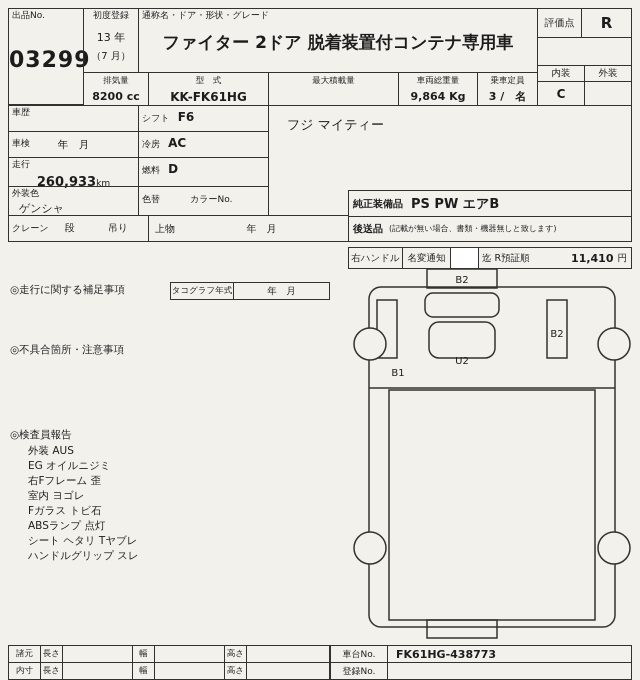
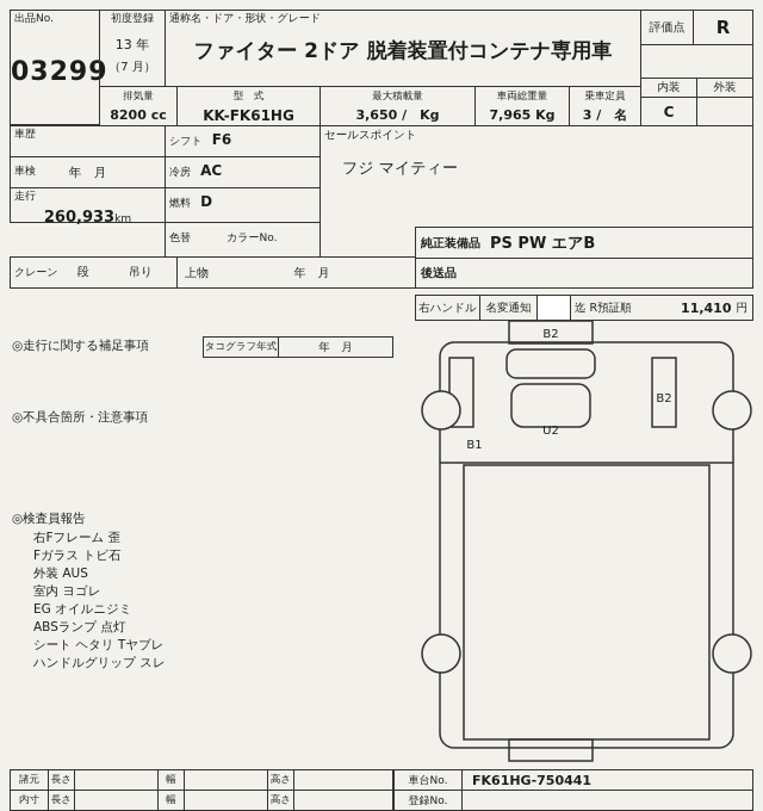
  出品No.
  03299
  初度登録
  13 年
  （7 月）
  通称名・ドア・形状・グレード
  ファイター 2ドア 脱着装置付コンテナ専用車
  評価点
  R
  内装
  外装
  C
  排気量
  8200 cc
  型 式
  KK-FK61HG
  最大積載量
+ 3,650 / Kg
  車両総重量
- 9,864 Kg
+ 7,965 Kg
  乗車定員
  3 / 名
  車歴
  車検
  年 月
  走行
  260,933km
- 外装色
- ゲンシャ
  シフト F6
  冷房 AC
  燃料 D
  色替 カラーNo.
+ セールスポイント
  フジ マイティー
  純正装備品
  PS PW エアB
  後送品
- (記載が無い場合、書類・機器無しと致します)
  クレーン 段 吊り
  上物
  年 月
  右ハンドル
  名変通知
  迄
  R預証順
  11,410
  円
  ◎走行に関する補足事項
  タコグラフ年式
  年 月
  ◎不具合箇所・注意事項
  ◎検査員報告
- 外装 AUS
+ 右Fフレーム 歪
- EG オイルニジミ
+ Fガラス トビ石
- 右Fフレーム 歪
+ 外装 AUS
  室内 ヨゴレ
- Fガラス トビ石
+ EG オイルニジミ
  ABSランプ 点灯
  シート ヘタリ Tヤブレ
  ハンドルグリップ スレ
  B2
  B2
  B1
  U2
  諸元
  長さ
  幅
  高さ
  内寸
  長さ
  幅
  高さ
  車台No.
- FK61HG-438773
+ FK61HG-750441
  登録No.
